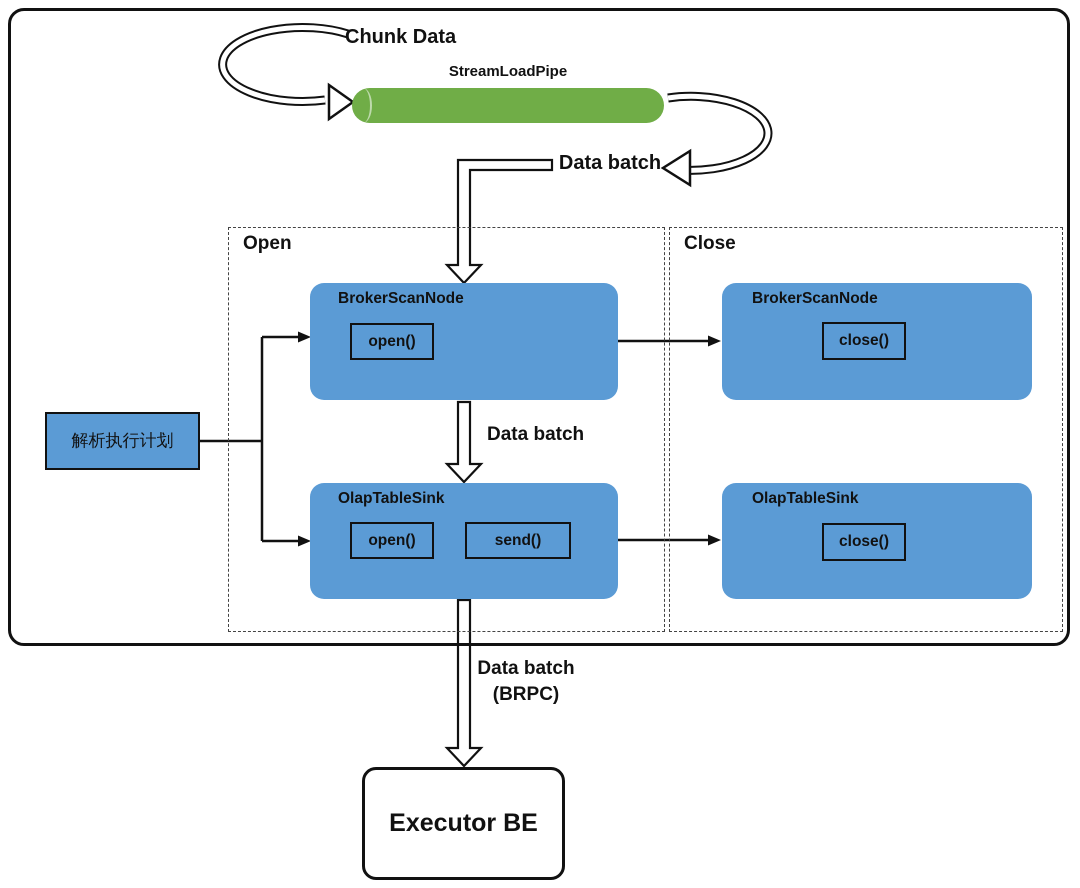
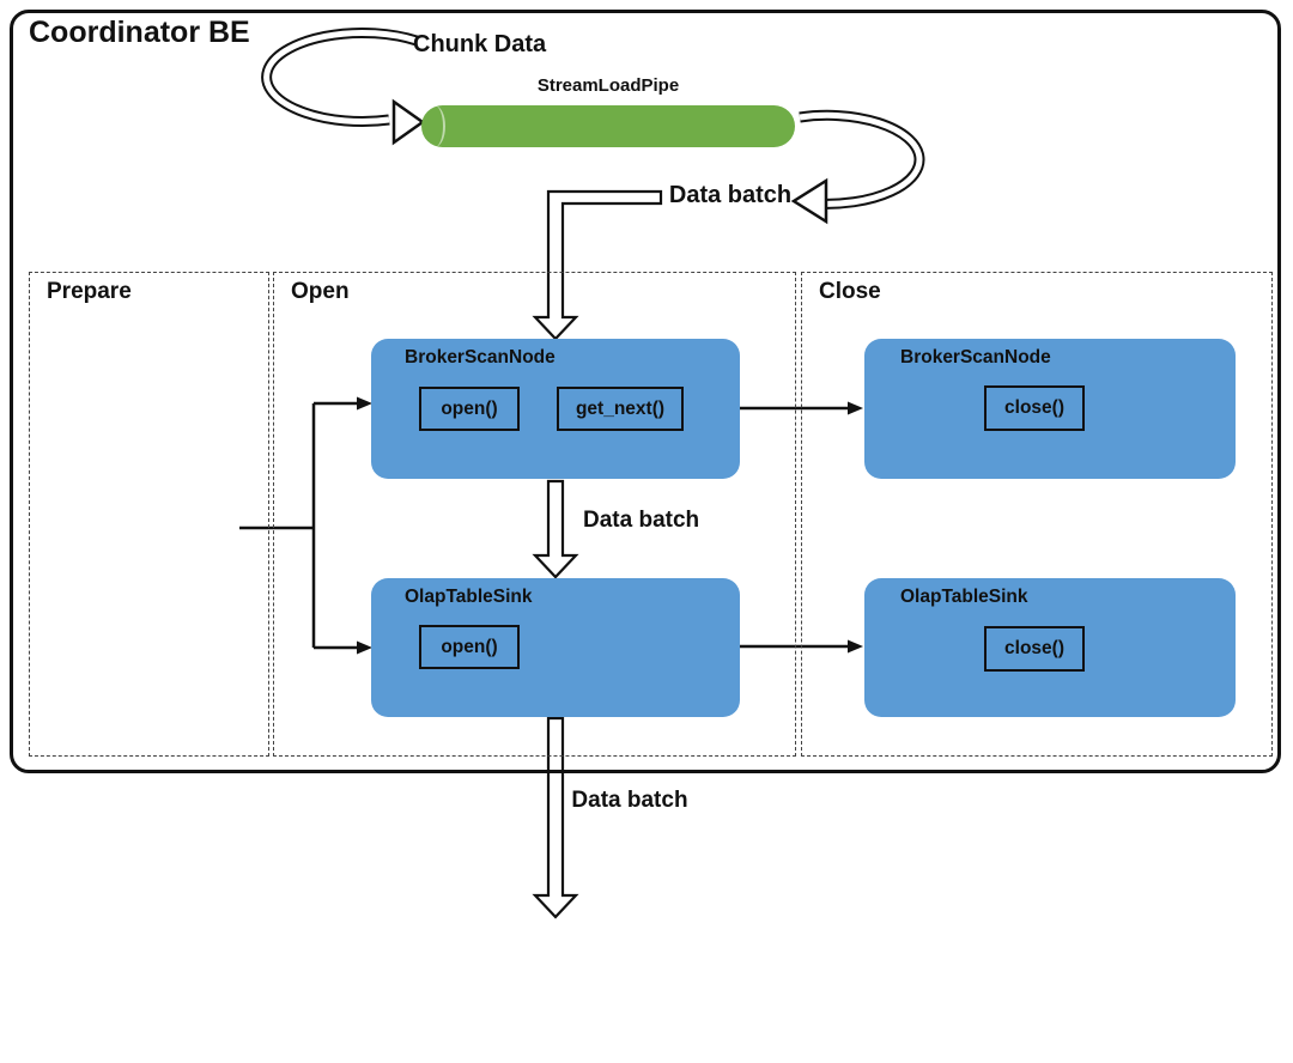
+ Coordinator BE
  Chunk Data
  StreamLoadPipe
  Data batch
+ Prepare
  Open
  Close
- 解析执行计划
  BrokerScanNode
  open()
+ get_next()
  Data batch
  OlapTableSink
  open()
- send()
  BrokerScanNode
  close()
  OlapTableSink
  close()
  Data batch
- (BRPC)
- Executor BE
